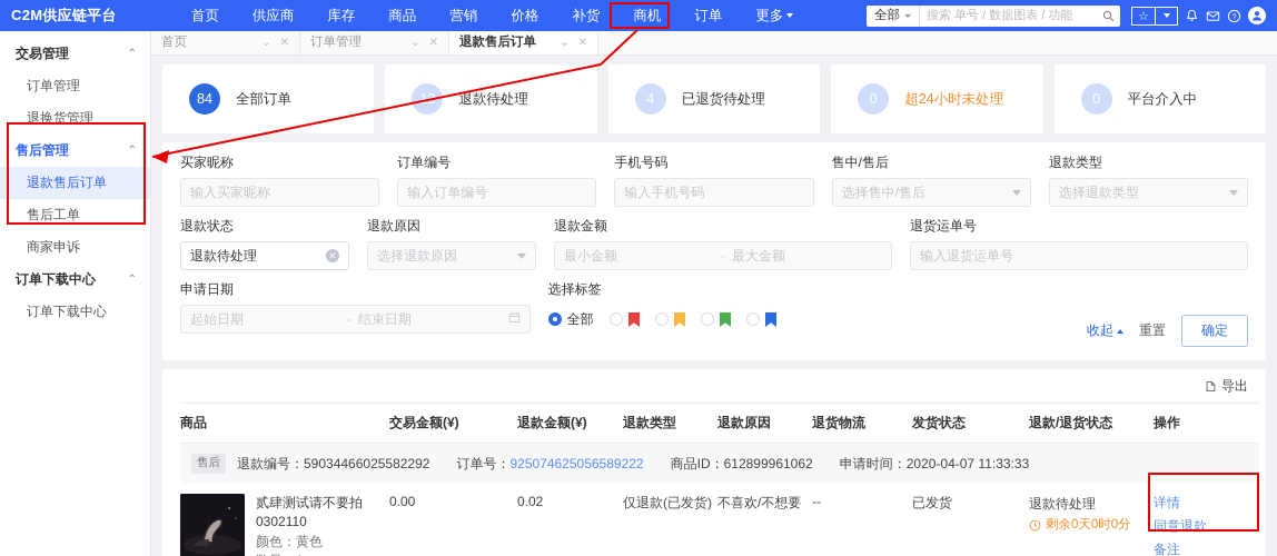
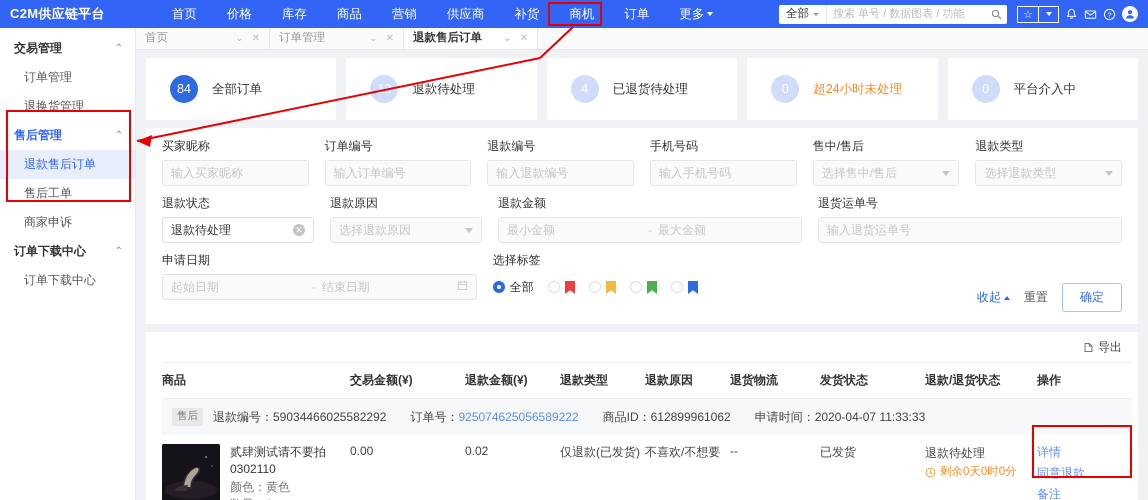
  C2M供应链平台
  首页
- 供应商
+ 价格
  库存
  商品
  营销
- 价格
+ 供应商
  补货
  商机
  订单
  更多
  全部
  搜索 单号 / 数据图表 / 功能
  ☆
  交易管理
  ⌃
  订单管理
  退换货管理
  售后管理
  ⌃
  退款售后订单
  售后工单
  商家申诉
  订单下载中心
  ⌃
  订单下载中心
  首页
  ⌄
  ✕
  订单管理
  ⌄
  ✕
  退款售后订单
  ⌄
  ✕
  84
  全部订单
  退款待处理
  4
  已退货待处理
  0
  超24小时未处理
  0
  平台介入中
  买家昵称
  输入买家昵称
  订单编号
  输入订单编号
+ 退款编号
+ 输入退款编号
  手机号码
  输入手机号码
  售中/售后
  选择售中/售后
  退款类型
  选择退款类型
  退款状态
  退款待处理
  ✕
  退款原因
  选择退款原因
  退款金额
  最小金额
  最大金额
  退货运单号
  输入退货运单号
  申请日期
  起始日期
  结束日期
  选择标签
  全部
  收起
  重置
  确定
  导出
  商品	交易金额(¥)	退款金额(¥)	退款类型	退款原因	退货物流	发货状态	退款/退货状态	操作
  售后 退款编号：59034466025582292 订单号：925074625056589222 商品ID：612899961062 申请时间：2020-04-07 11:33:33
  贰肆测试请不要拍0302110 颜色：黄色	0.00	0.02	仅退款(已发货)	不喜欢/不想要	--	已发货	退款待处理 剩余0天0时0分	详情 同意退款 备注
